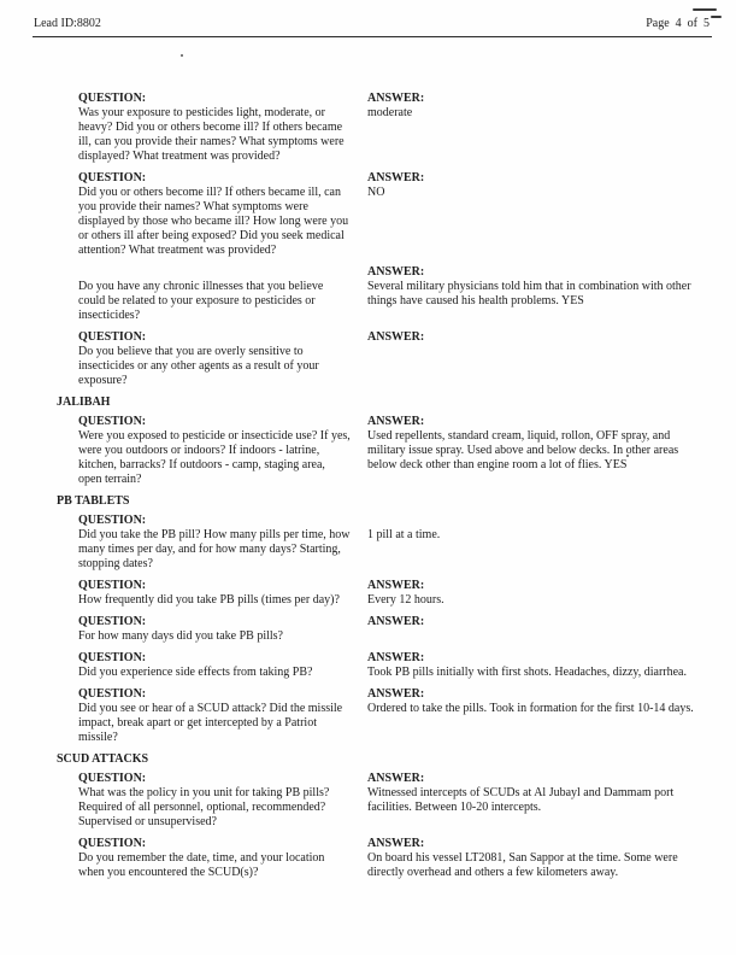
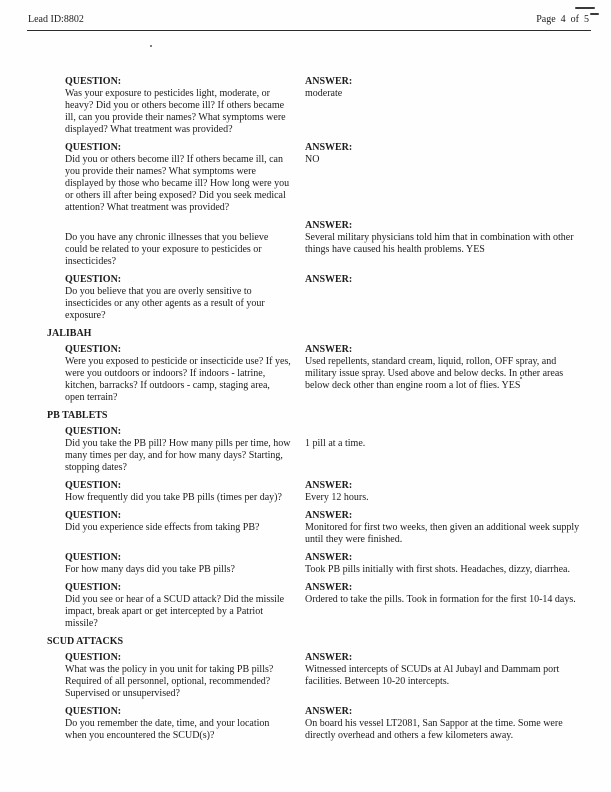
  Lead ID:8802
  Page 4 of 5
  QUESTION:
  ANSWER:
  Was your exposure to pesticides light, moderate, or heavy? Did you or others become ill? If others became ill, can you provide their names? What symptoms were displayed? What treatment was provided?
  moderate
  QUESTION:
  ANSWER:
  Did you or others become ill? If others became ill, can you provide their names? What symptoms were displayed by those who became ill? How long were you or others ill after being exposed? Did you seek medical attention? What treatment was provided?
  NO
  ANSWER:
  Do you have any chronic illnesses that you believe could be related to your exposure to pesticides or insecticides?
  Several military physicians told him that in combination with other things have caused his health problems. YES
  QUESTION:
  ANSWER:
  Do you believe that you are overly sensitive to insecticides or any other agents as a result of your exposure?
  JALIBAH
  QUESTION:
  ANSWER:
  Were you exposed to pesticide or insecticide use? If yes, were you outdoors or indoors? If indoors - latrine, kitchen, barracks? If outdoors - camp, staging area, open terrain?
  Used repellents, standard cream, liquid, rollon, OFF spray, and military issue spray. Used above and below decks. In other areas below deck other than engine room a lot of flies. YES
  PB TABLETS
  QUESTION:
  Did you take the PB pill? How many pills per time, how many times per day, and for how many days? Starting, stopping dates?
  1 pill at a time.
  QUESTION:
  ANSWER:
  How frequently did you take PB pills (times per day)?
  Every 12 hours.
  QUESTION:
  ANSWER:
- For how many days did you take PB pills?
+ Did you experience side effects from taking PB?
+ Monitored for first two weeks, then given an additional week supply until they were finished.
  QUESTION:
  ANSWER:
- Did you experience side effects from taking PB?
+ For how many days did you take PB pills?
  Took PB pills initially with first shots. Headaches, dizzy, diarrhea.
  QUESTION:
  ANSWER:
  Did you see or hear of a SCUD attack? Did the missile impact, break apart or get intercepted by a Patriot missile?
  Ordered to take the pills. Took in formation for the first 10-14 days.
  SCUD ATTACKS
  QUESTION:
  ANSWER:
  What was the policy in you unit for taking PB pills? Required of all personnel, optional, recommended? Supervised or unsupervised?
  Witnessed intercepts of SCUDs at Al Jubayl and Dammam port facilities. Between 10-20 intercepts.
  QUESTION:
  ANSWER:
  Do you remember the date, time, and your location when you encountered the SCUD(s)?
  On board his vessel LT2081, San Sappor at the time. Some were directly overhead and others a few kilometers away.
